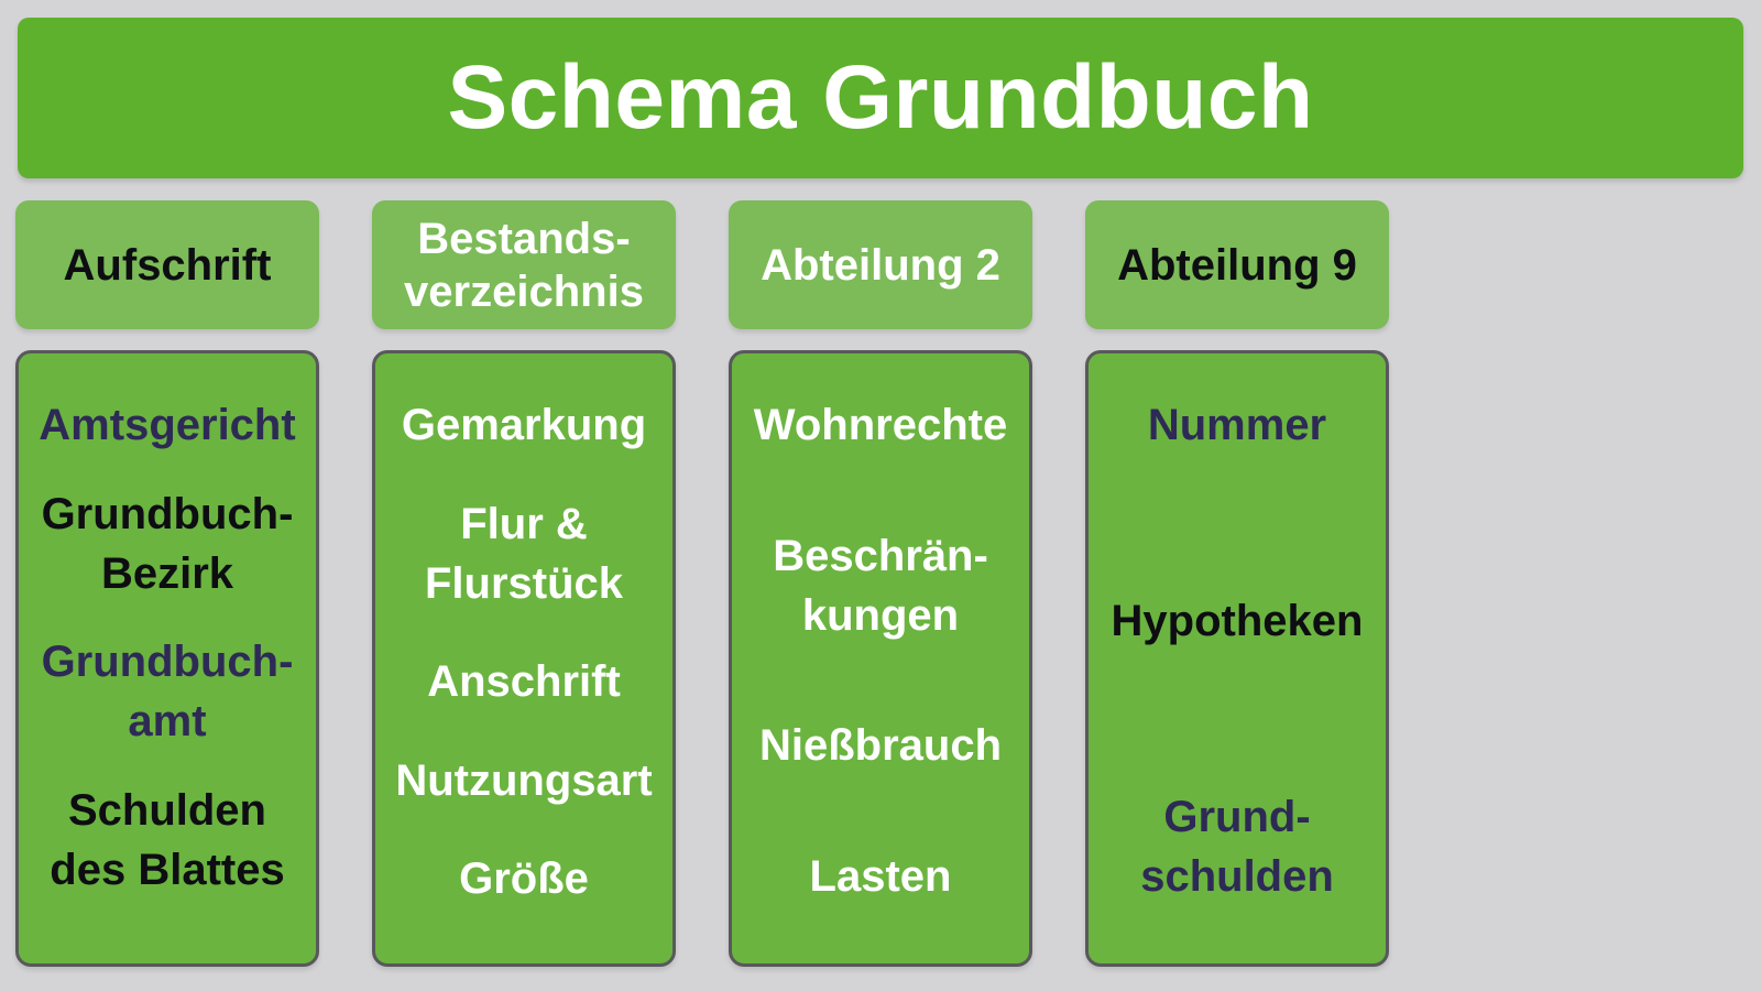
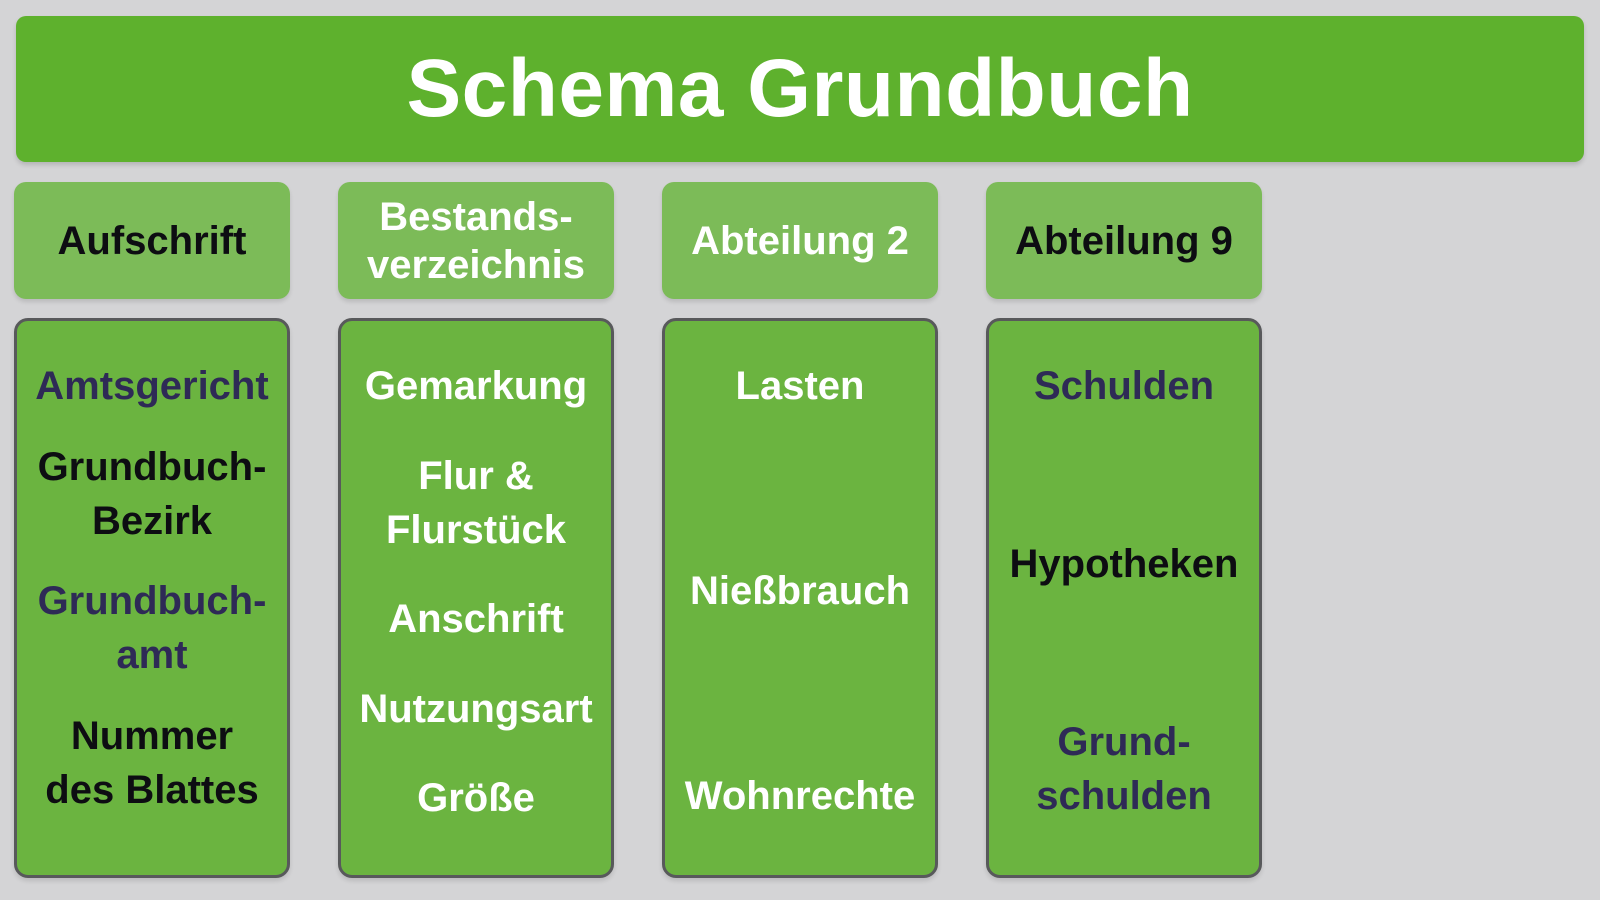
  Schema Grundbuch
  Aufschrift
  Amtsgericht
  Grundbuch-
  Bezirk
  Grundbuch-
  amt
- Schulden
+ Nummer
  des Blattes
  Bestands-
  verzeichnis
  Gemarkung
  Flur &
  Flurstück
  Anschrift
  Nutzungsart
  Größe
  Abteilung 2
- Wohnrechte
+ Lasten
- Beschrän-
- kungen
  Nießbrauch
- Lasten
+ Wohnrechte
  Abteilung 9
- Nummer
+ Schulden
  Hypotheken
  Grund-
  schulden
